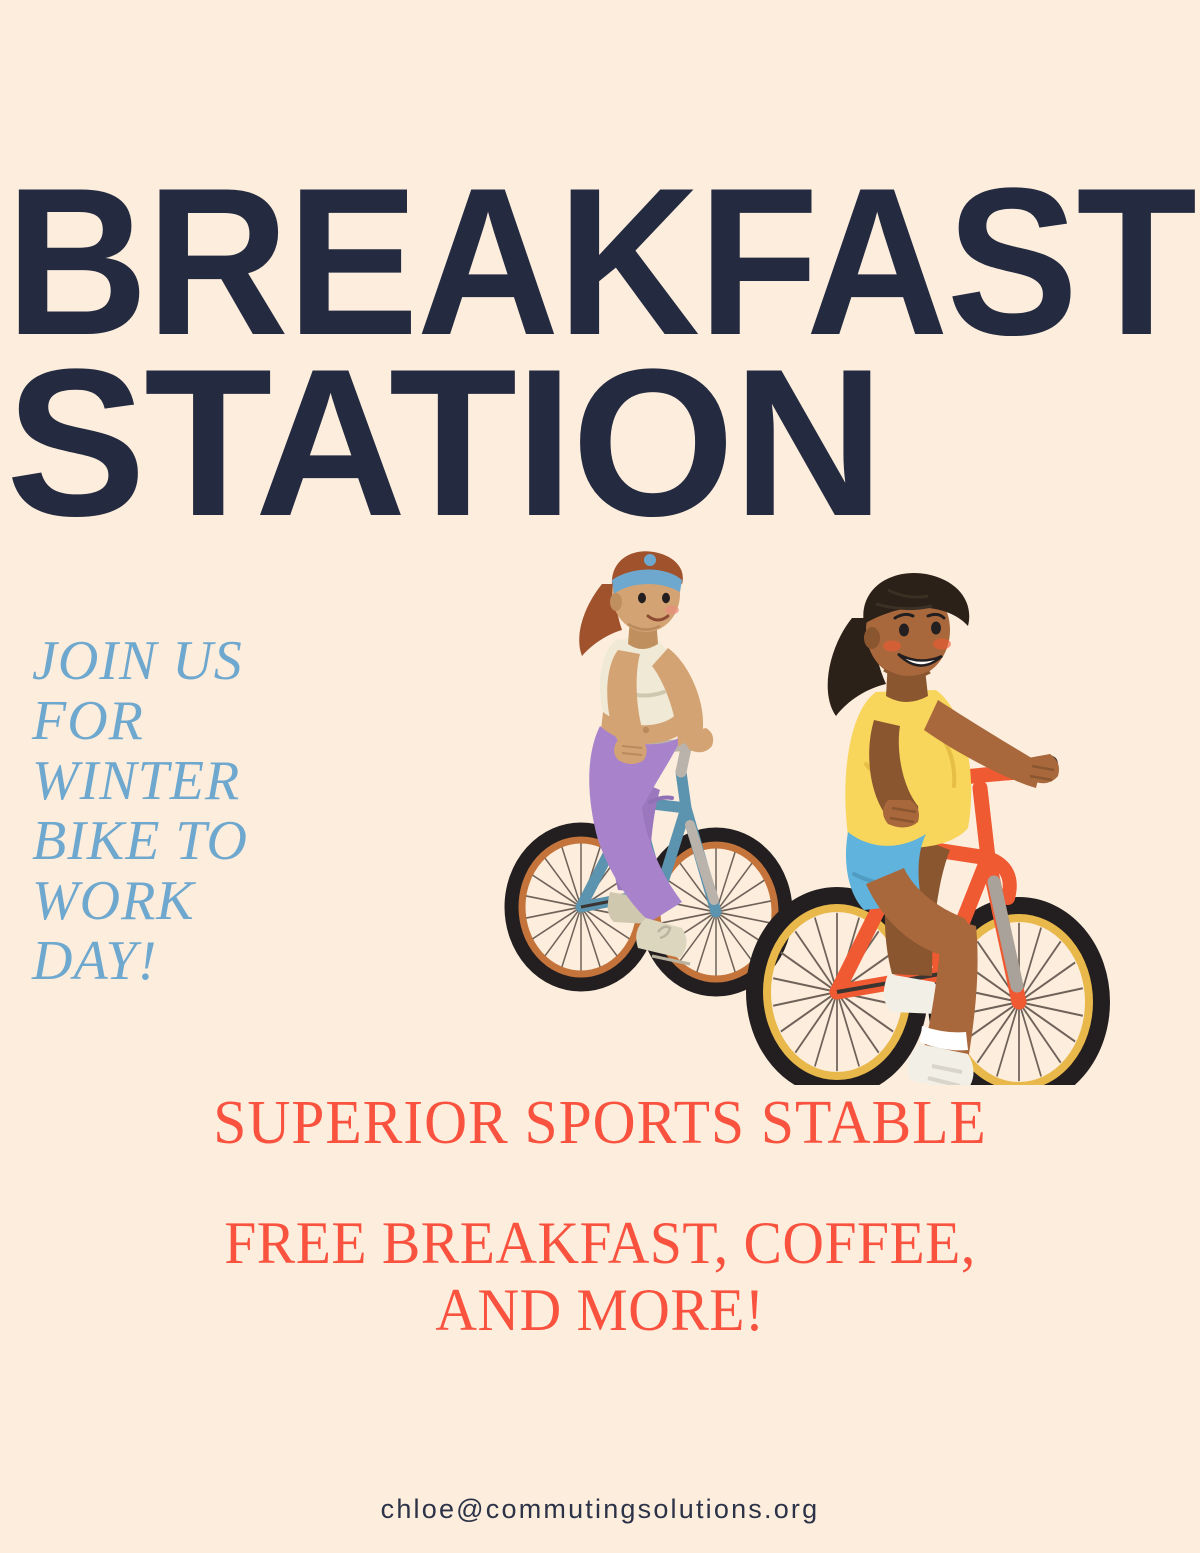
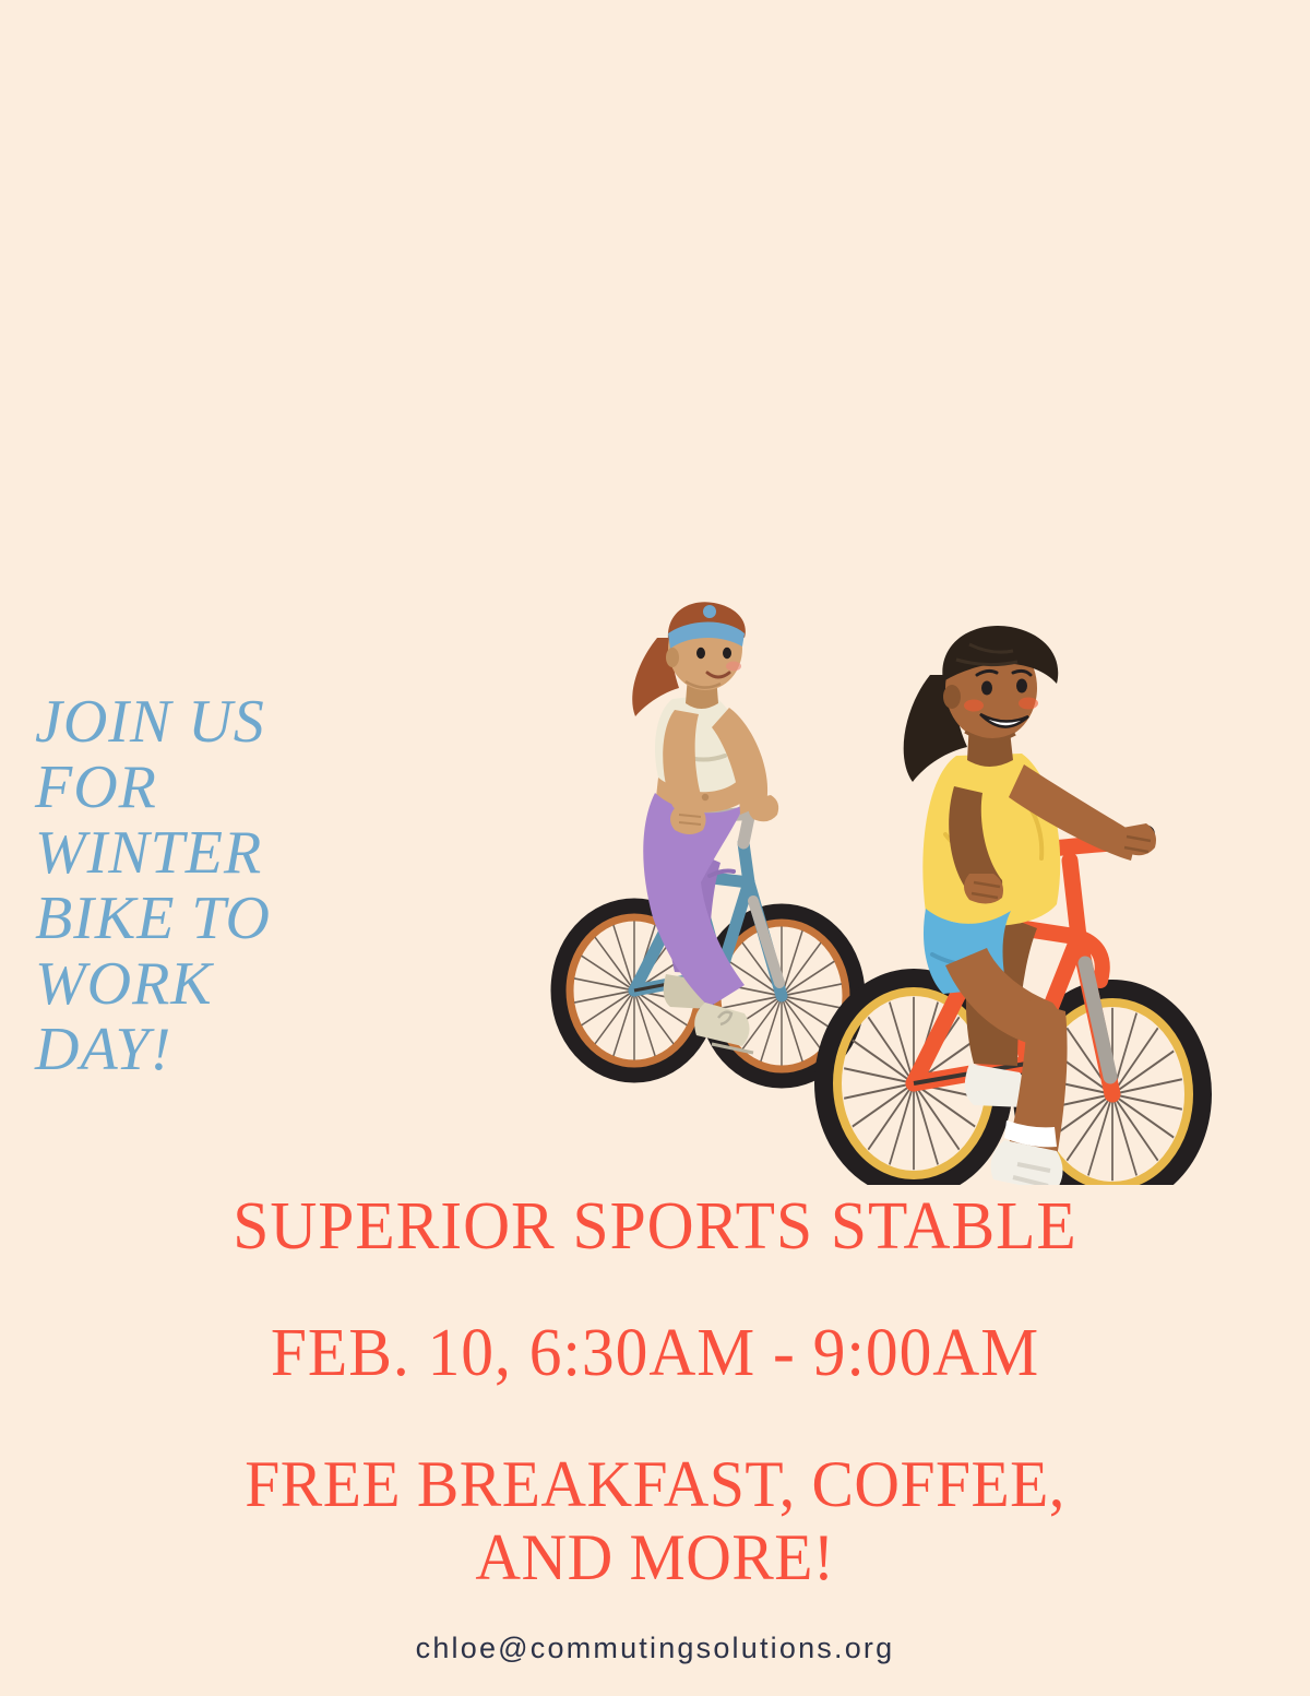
- BREAKFAST
- STATION
  JOIN US
  FOR
  WINTER
  BIKE TO
  WORK
  DAY!
  SUPERIOR SPORTS STABLE
+ FEB. 10, 6:30AM - 9:00AM
  FREE BREAKFAST, COFFEE,
  AND MORE!
  chloe@commutingsolutions.org
